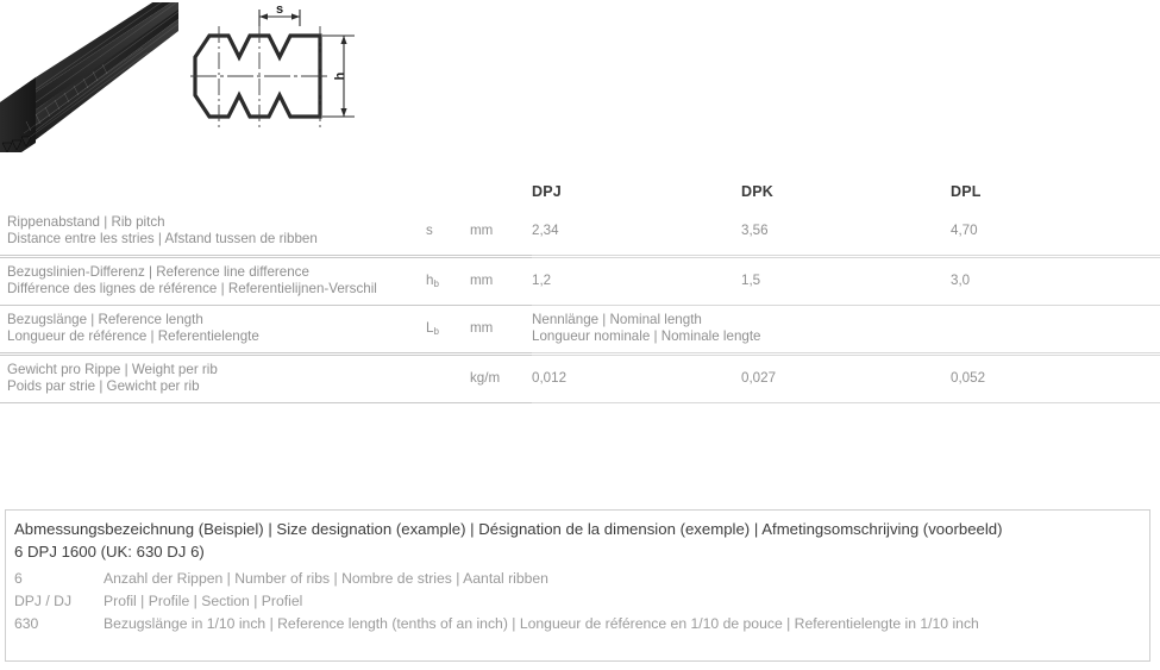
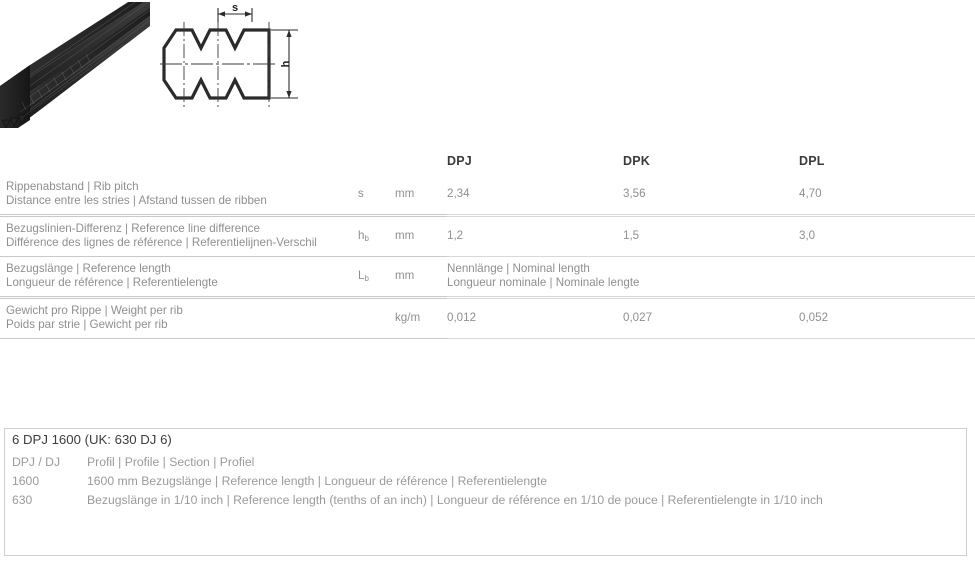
  s
  			DPJ	DPK	DPL
  Rippenabstand | Rib pitch Distance entre les stries | Afstand tussen de ribben	s	mm	2,34	3,56	4,70
  Bezugslinien-Differenz | Reference line difference Différence des lignes de référence | Referentielijnen-Verschil	hb	mm	1,2	1,5	3,0
  Bezugslänge | Reference length Longueur de référence | Referentielengte	Lb	mm	Nennlänge | Nominal length Longueur nominale | Nominale lengte
  Gewicht pro Rippe | Weight per rib Poids par strie | Gewicht per rib		kg/m	0,012	0,027	0,052
- Abmessungsbezeichnung (Beispiel) | Size designation (example) | Désignation de la dimension (exemple) | Afmetingsomschrijving (voorbeeld)
  6 DPJ 1600 (UK: 630 DJ 6)
- 6
- Anzahl der Rippen | Number of ribs | Nombre de stries | Aantal ribben
  DPJ / DJ
  Profil | Profile | Section | Profiel
+ 1600
+ 1600 mm Bezugslänge | Reference length | Longueur de référence | Referentielengte
  630
  Bezugslänge in 1/10 inch | Reference length (tenths of an inch) | Longueur de référence en 1/10 de pouce | Referentielengte in 1/10 inch
